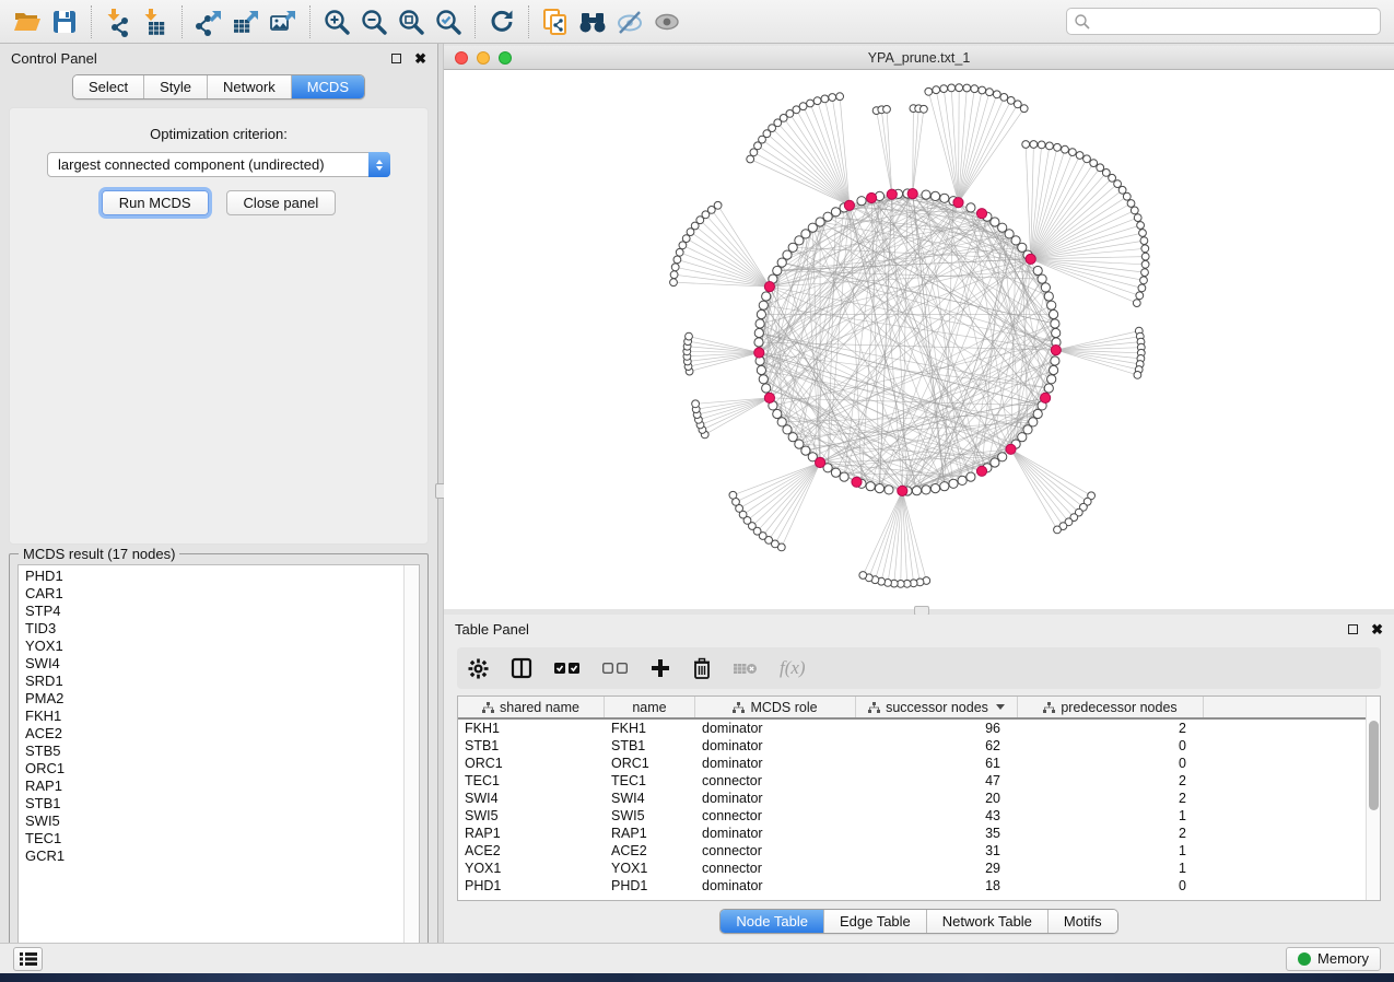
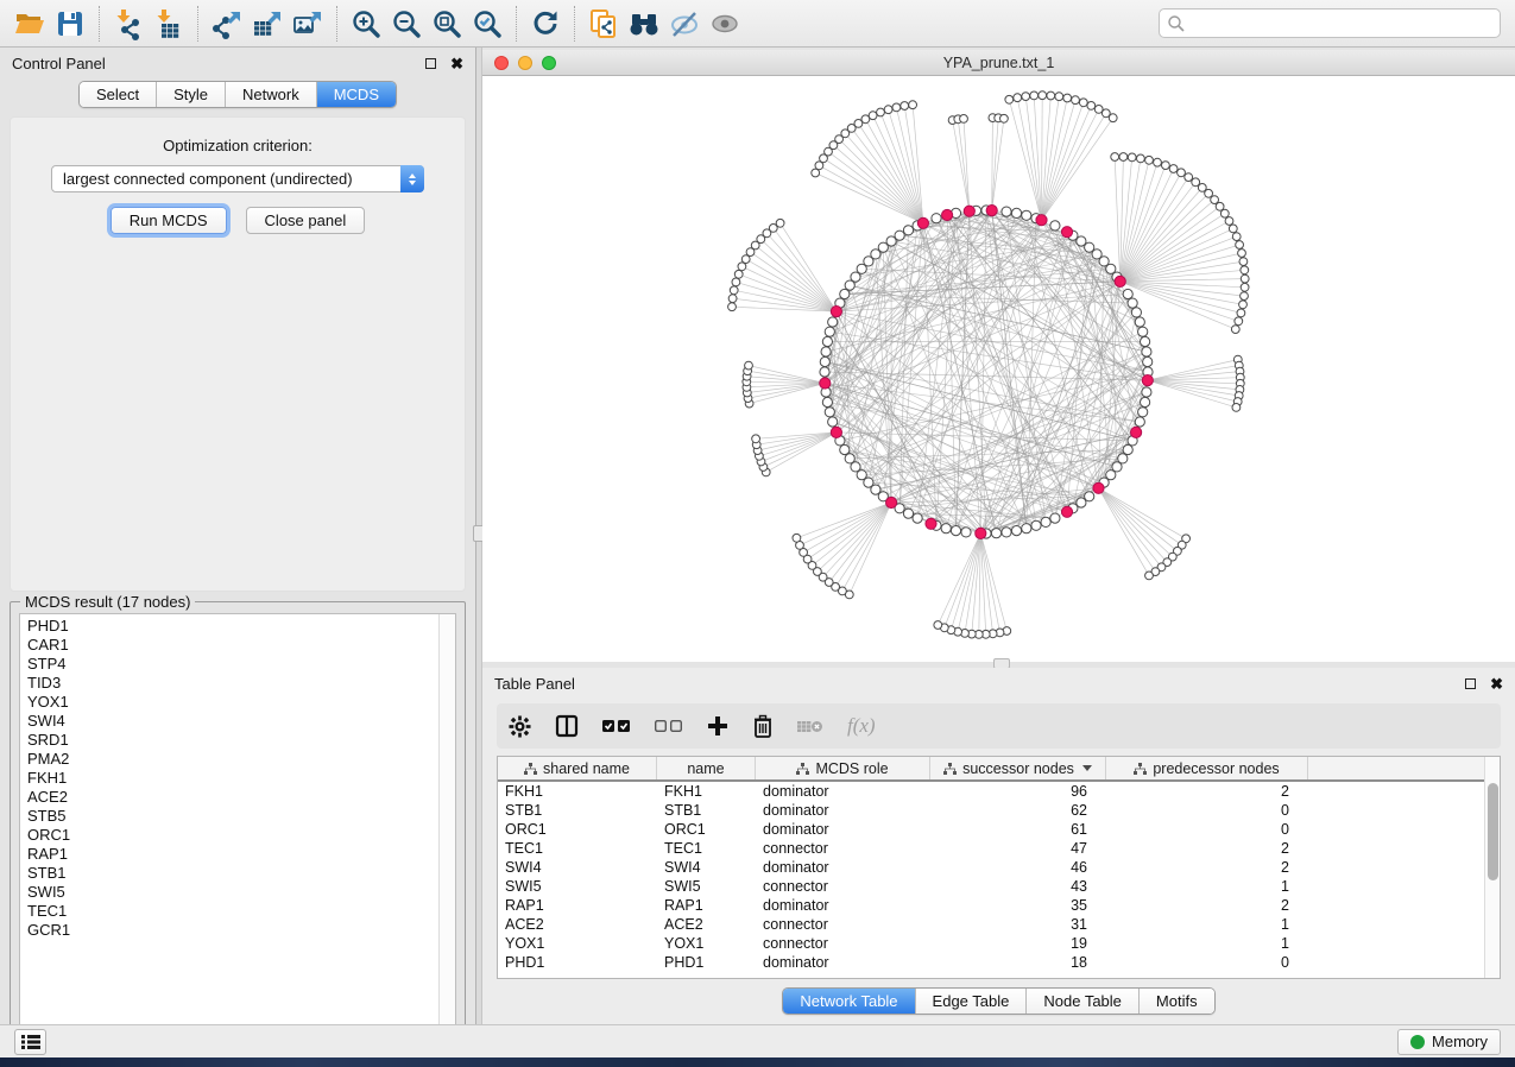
  Control Panel
  ✖
  Select
  Style
  Network
  MCDS
  Optimization criterion:
  largest connected component (undirected)
  Run MCDS
  Close panel
  MCDS result (17 nodes)
  PHD1
  CAR1
  STP4
  TID3
  YOX1
  SWI4
  SRD1
  PMA2
  FKH1
  ACE2
  STB5
  ORC1
  RAP1
  STB1
  SWI5
  TEC1
  GCR1
  YPA_prune.txt_1
  Table Panel
  ✖
  f(x)
  shared name
  name
  MCDS role
  successor nodes
  predecessor nodes
  FKH1
  FKH1
  dominator
  96
  2
  STB1
  STB1
  dominator
  62
  0
  ORC1
  ORC1
  dominator
  61
  0
  TEC1
  TEC1
  connector
  47
  2
  SWI4
  SWI4
  dominator
- 20
+ 46
  2
  SWI5
  SWI5
  connector
  43
  1
  RAP1
  RAP1
  dominator
  35
  2
  ACE2
  ACE2
  connector
  31
  1
  YOX1
  YOX1
  connector
- 29
+ 19
  1
  PHD1
  PHD1
  dominator
  18
  0
- Node Table
+ Network Table
  Edge Table
- Network Table
+ Node Table
  Motifs
  Memory
